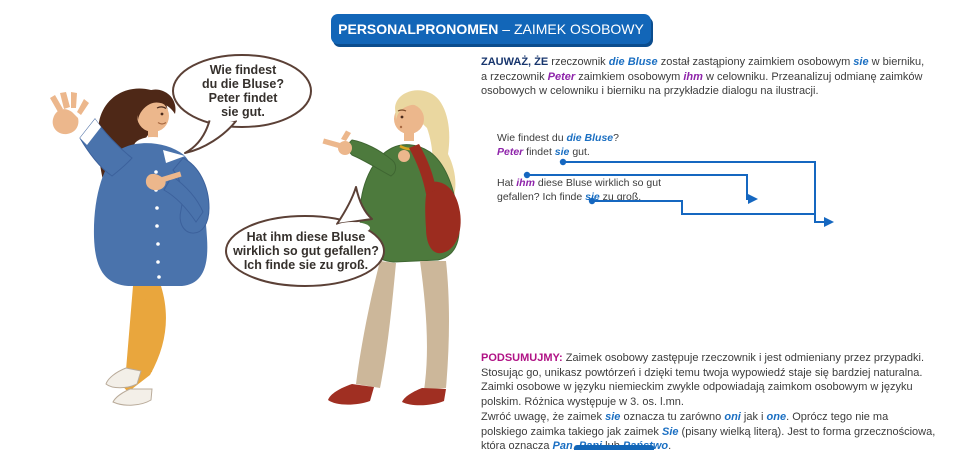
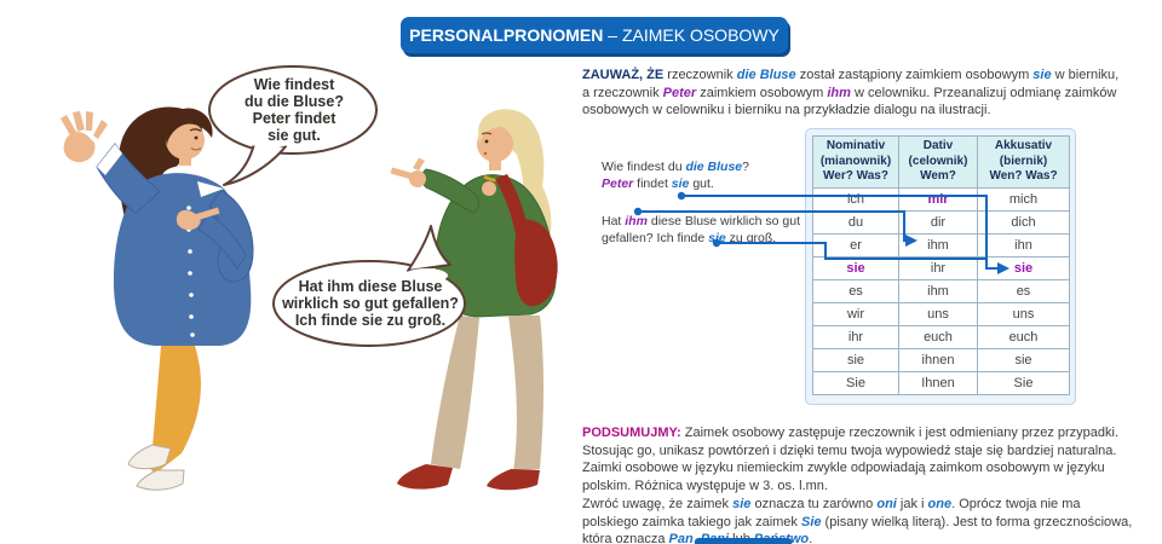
  PERSONALPRONOMEN – ZAIMEK OSOBOWY
  ZAUWAŻ, ŻE rzeczownik die Bluse został zastąpiony zaimkiem osobowym sie w bierniku, a rzeczownik Peter zaimkiem osobowym ihm w celowniku. Przeanalizuj odmianę zaimków osobowych w celowniku i bierniku na przykładzie dialogu na ilustracji.
  Wie findest du die Bluse?
  Peter findet sie gut.
  Hat ihm diese Bluse wirklich so gut
  gefallen? Ich finde sie zu groß.
+ Nominativ(mianownik)Wer? Was?	Dativ(celownik)Wem?	Akkusativ(biernik)Wen? Was?
+ ich	mir	mich
+ du	dir	dich
+ er	ihm	ihn
+ sie	ihr	sie
+ es	ihm	es
+ wir	uns	uns
+ ihr	euch	euch
+ sie	ihnen	sie
+ Sie	Ihnen	Sie
  PODSUMUJMY: Zaimek osobowy zastępuje rzeczownik i jest odmieniany przez przypadki. Stosując go, unikasz powtórzeń i dzięki temu twoja wypowiedź staje się bardziej naturalna. Zaimki osobowe w języku niemieckim zwykle odpowiadają zaimkom osobowym w języku polskim. Różnica występuje w 3. os. l.mn.
- Zwróć uwagę, że zaimek sie oznacza tu zarówno oni jak i one. Oprócz tego nie ma polskiego zaimka takiego jak zaimek Sie (pisany wielką literą). Jest to forma grzecznościowa, która oznacza Pan wo.
+ Zwróć uwagę, że zaimek sie oznacza tu zarówno oni jak i one. Oprócz twoja nie ma polskiego zaimka takiego jak zaimek Sie (pisany wielką literą). Jest to forma grzecznościowa, która oznacza Pan wo.
  Wie findest
  du die Bluse?
  Peter findet
  sie gut.
  Hat ihm diese Bluse
  wirklich so gut gefallen?
  Ich finde sie zu groß.
